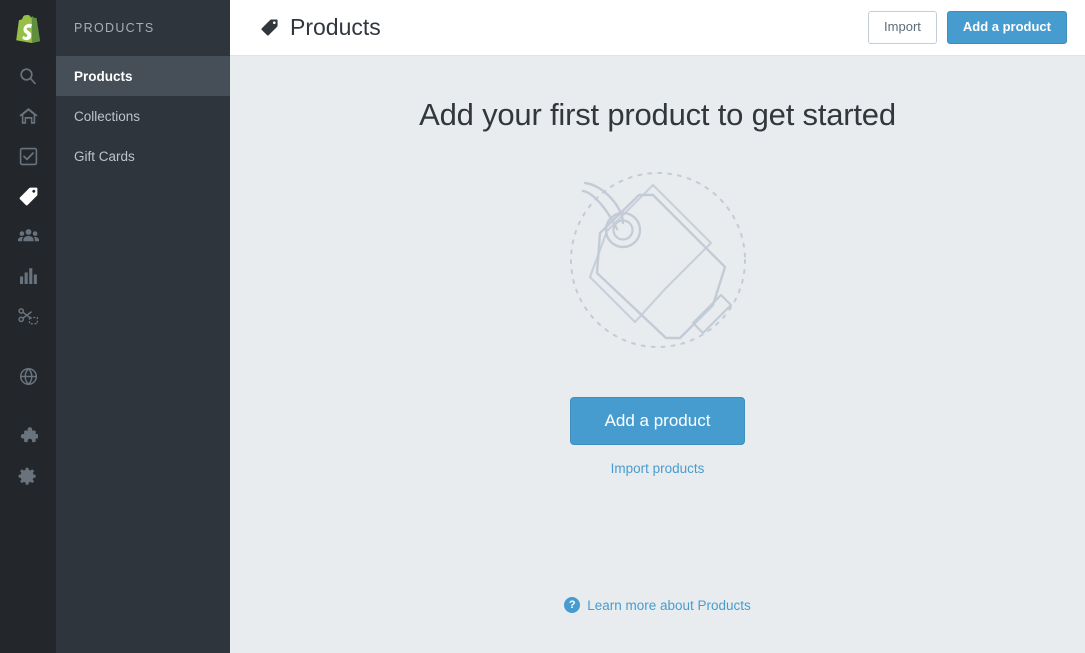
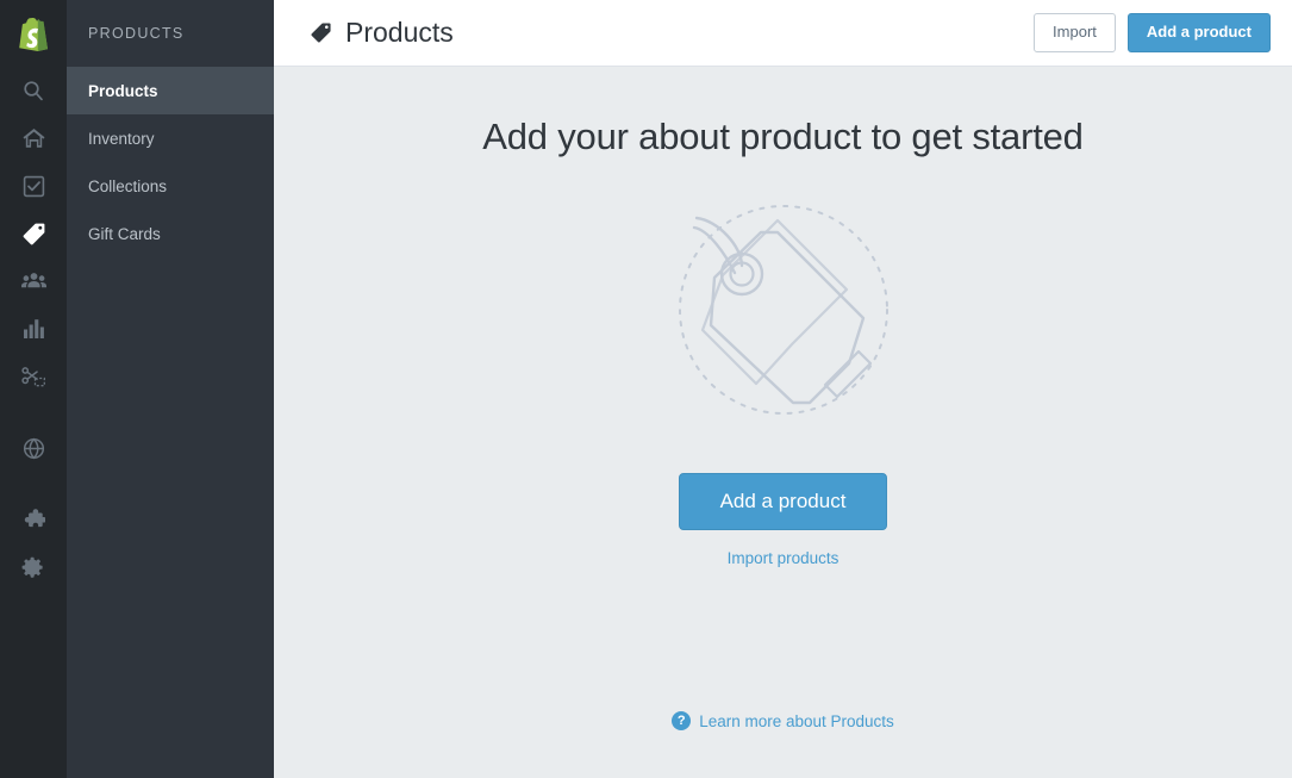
  PRODUCTS
  Products
+ Inventory
  Collections
  Gift Cards
  Products
  Import
  Add a product
- Add your first product to get started
+ Add your about product to get started
  Add a product
  Import products
  ?
  Learn more about Products
